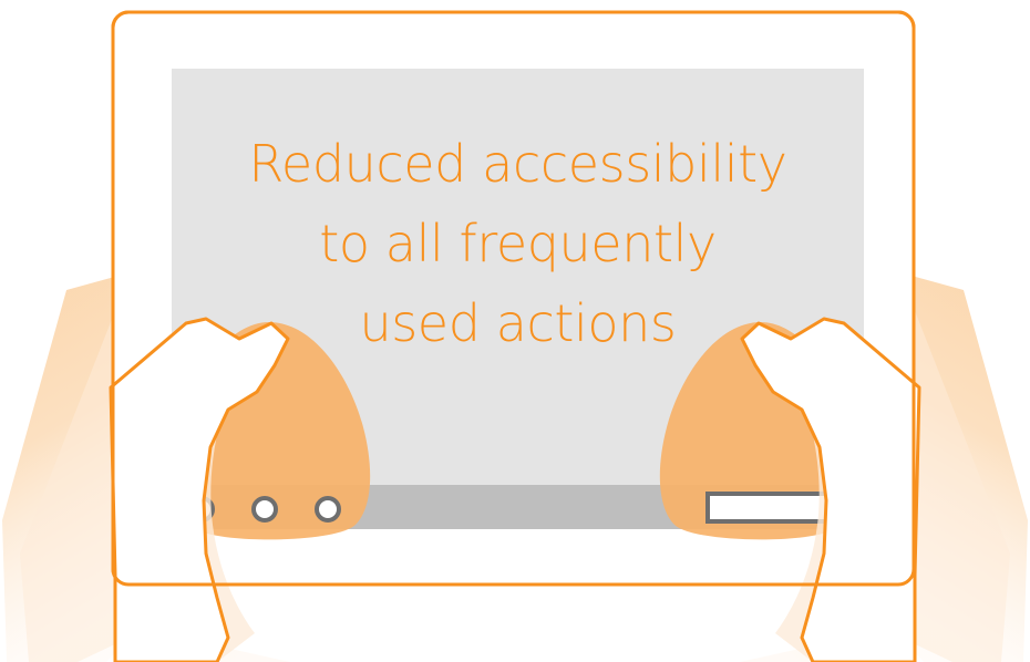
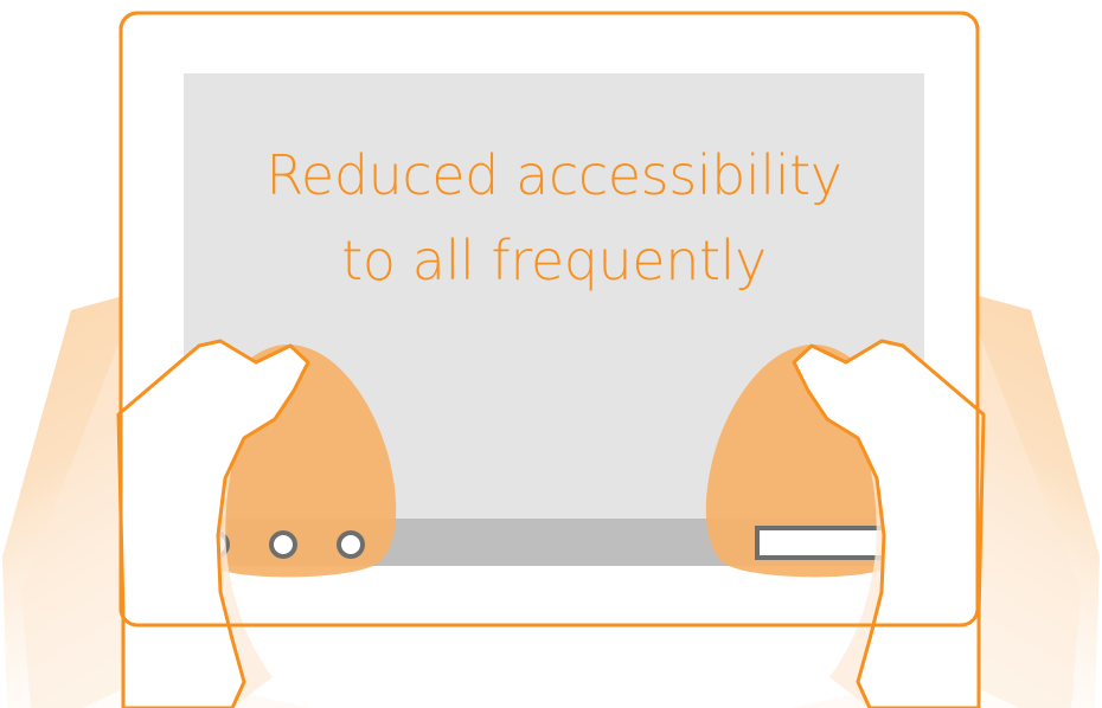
  Reduced accessibility
  to all frequently
- used actions
